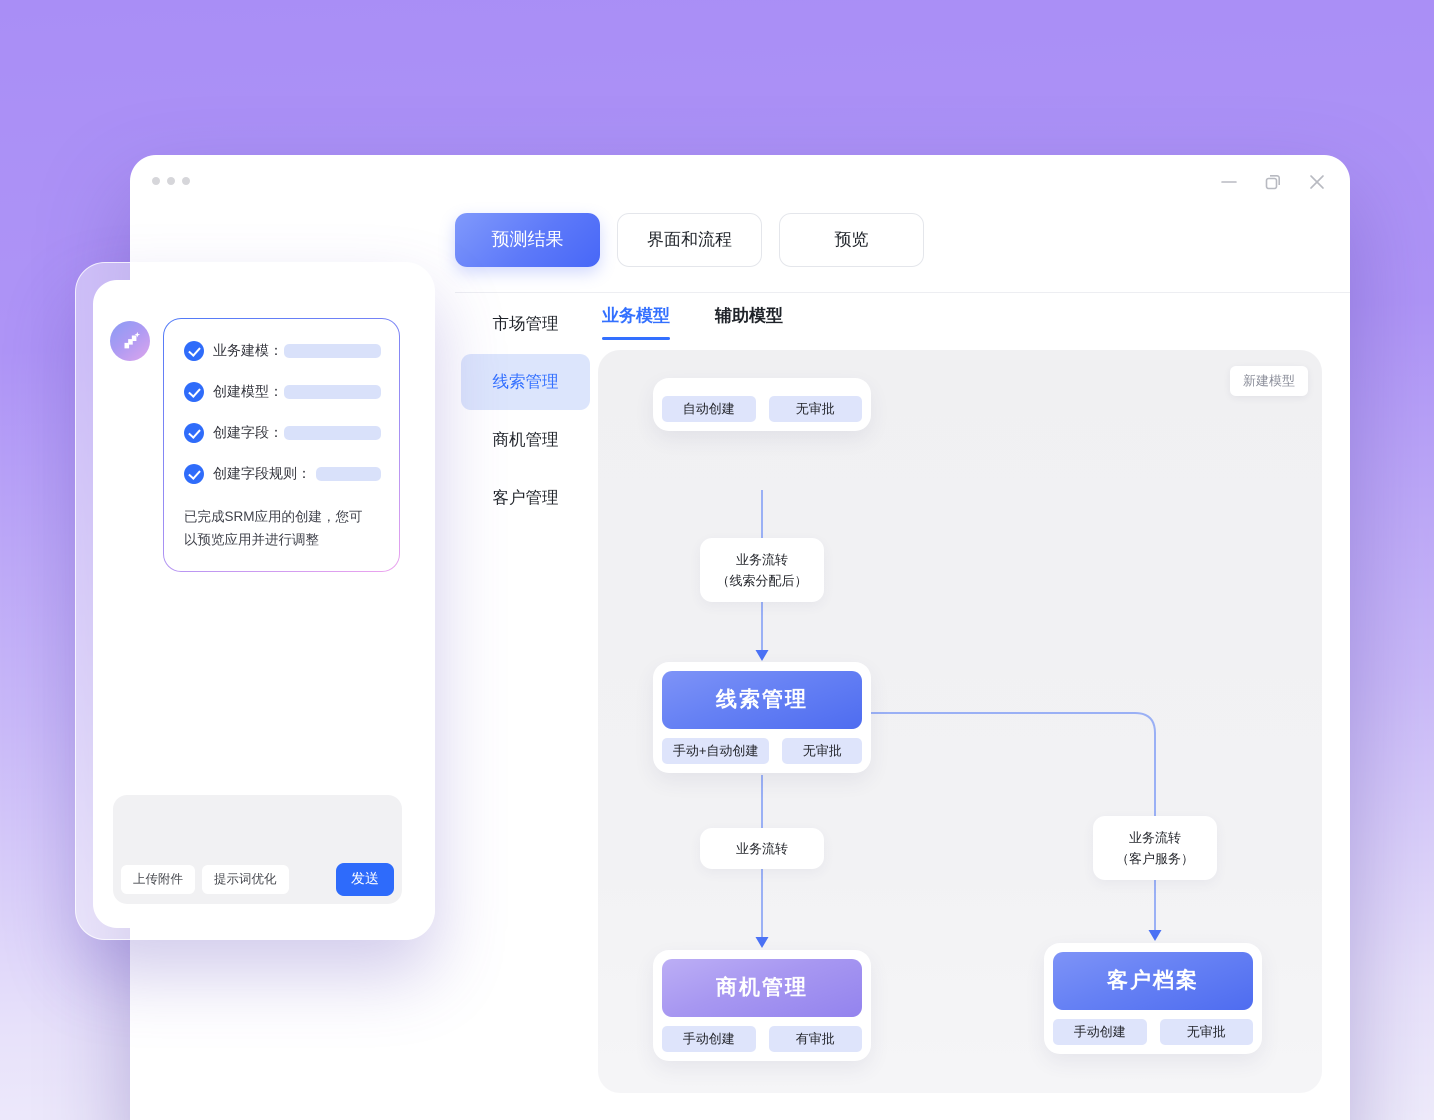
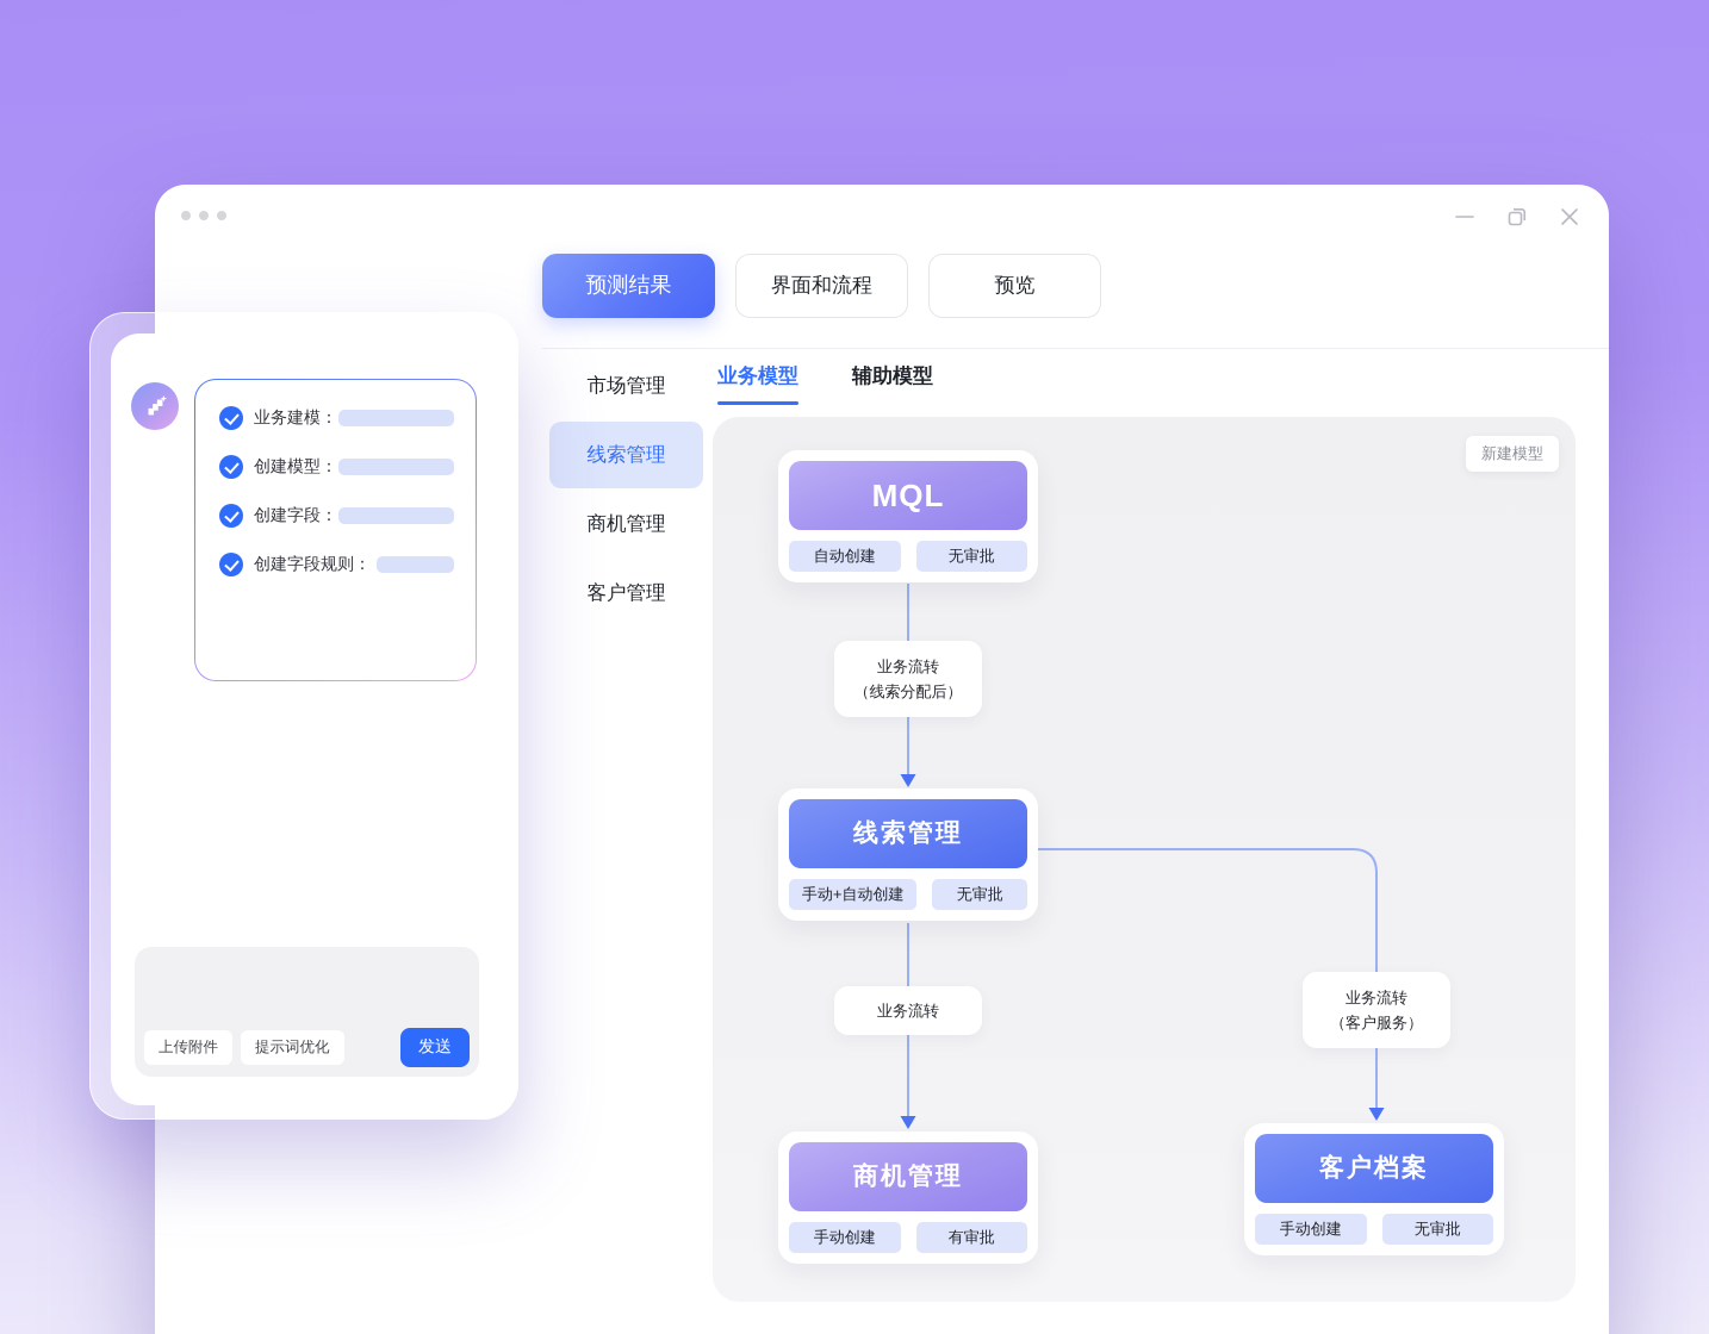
  预测结果
  界面和流程
  预览
  市场管理
  线索管理
  商机管理
  客户管理
  业务模型
  辅助模型
  新建模型
+ MQL
  自动创建
  无审批
  业务流转
  （线索分配后）
  线索管理
  手动+自动创建
  无审批
  业务流转
  商机管理
  手动创建
  有审批
  业务流转
  （客户服务）
  客户档案
  手动创建
  无审批
  业务建模：
  创建模型：
  创建字段：
  创建字段规则：
- 已完成SRM应用的创建，您可以预览应用并进行调整
  上传附件
  提示词优化
  发送
